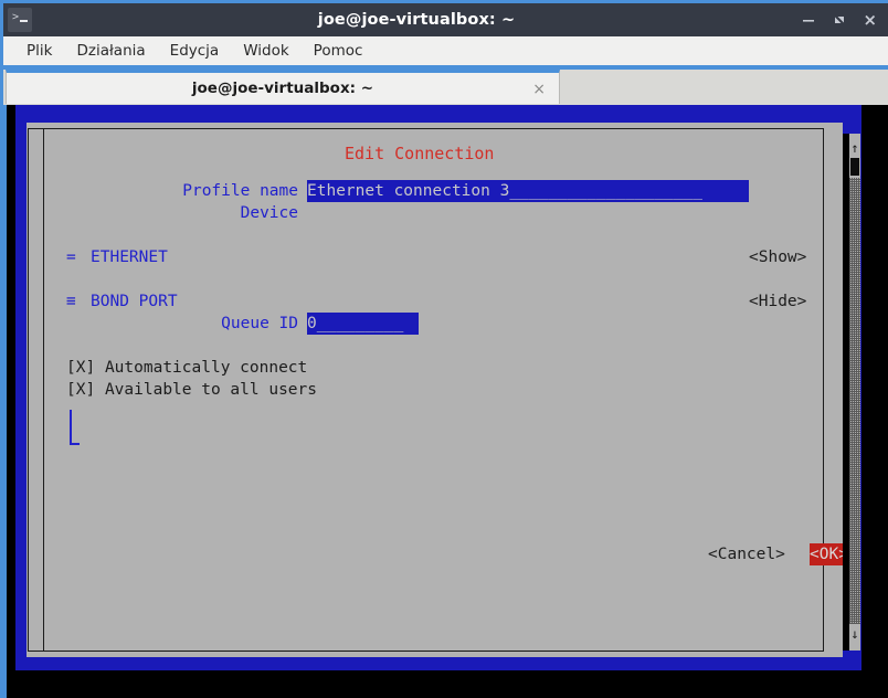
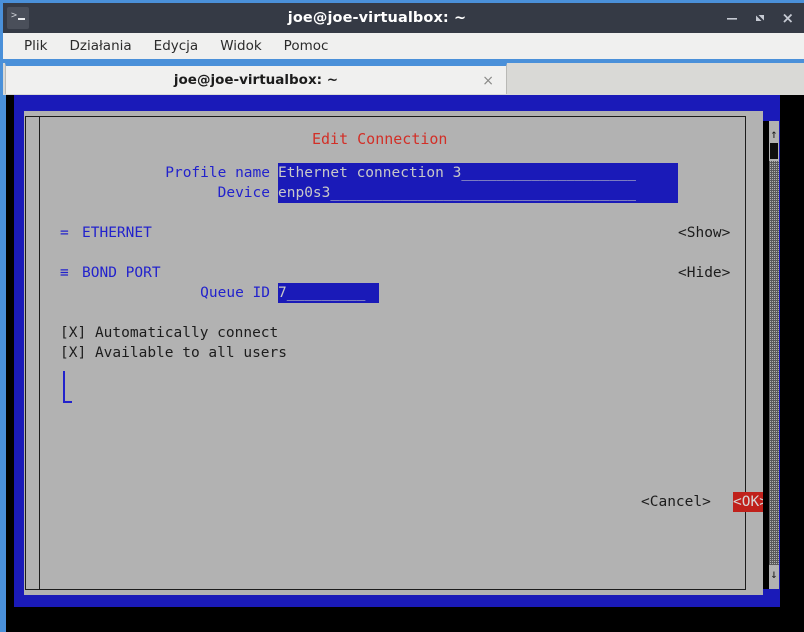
  >
  joe@joe-virtualbox: ~
  Plik
  Działania
  Edycja
  Widok
  Pomoc
  joe@joe-virtualbox: ~
  ×
  Edit Connection
  Profile name
  Ethernet connection 3____________________
  Device
+ enp0s3___________________________________
  =
  ETHERNET
  <Show>
  ≡
  BOND PORT
  <Hide>
  Queue ID
- 0_________
+ 7_________
  [X] Automatically connect
  [X] Available to all users
  <Cancel>
  <OK
  ↑
  ↓
